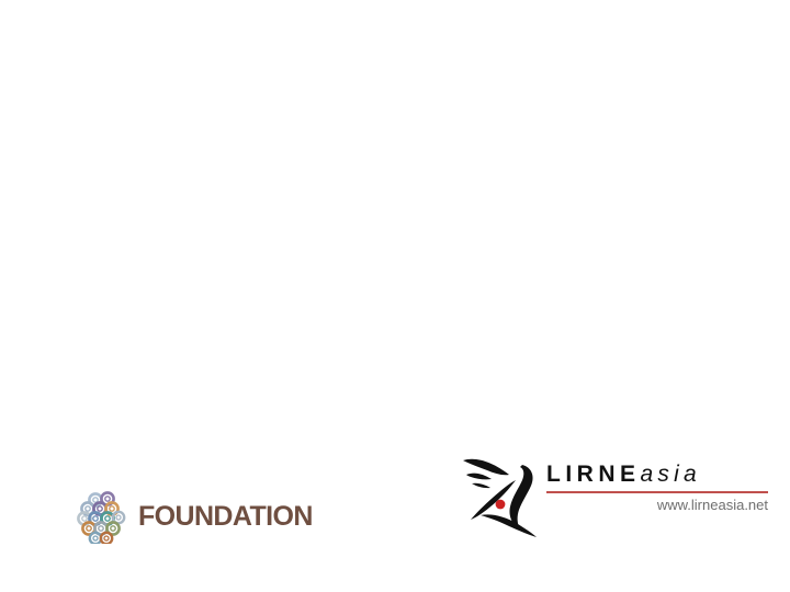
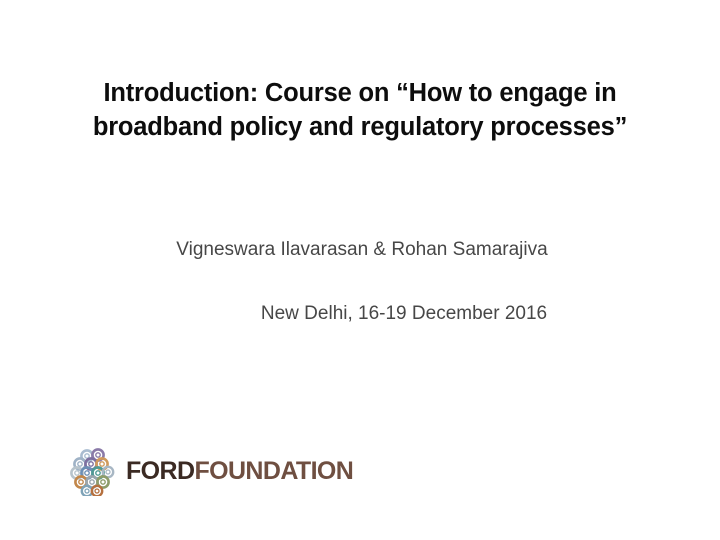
+ Introduction: Course on “How to engage in
+ broadband policy and regulatory processes”
+ Vigneswara Ilavarasan & Rohan Samarajiva
+ New Delhi, 16-19 December 2016
+ FORD
  FOUNDATION
- LIRNEasia
- www.lirneasia.net
